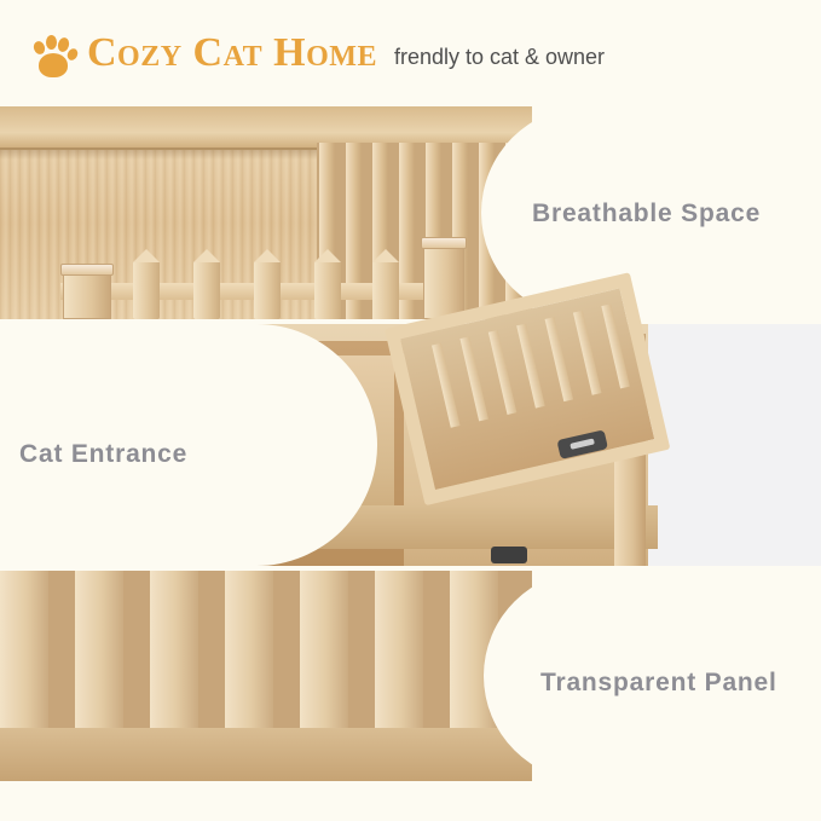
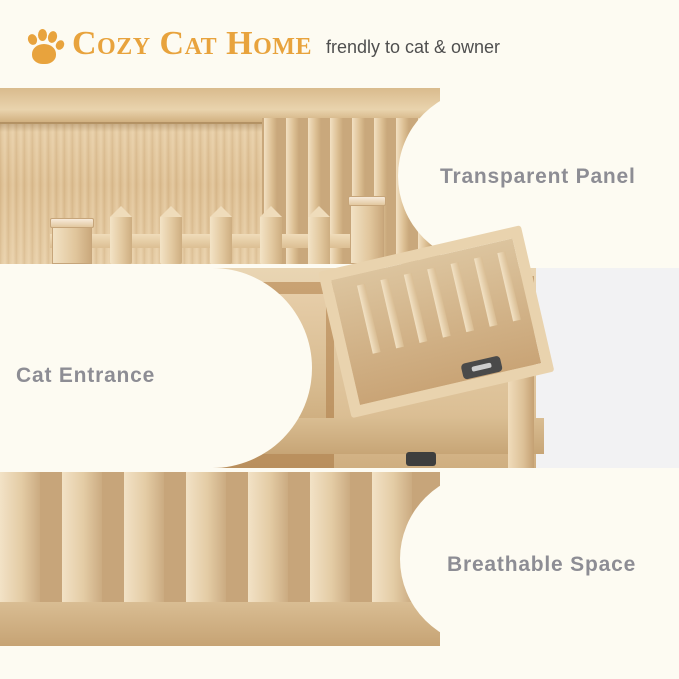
  Cozy Cat Home
  frendly to cat & owner
- Breathable Space
+ Transparent Panel
  Cat Entrance
- Transparent Panel
+ Breathable Space
